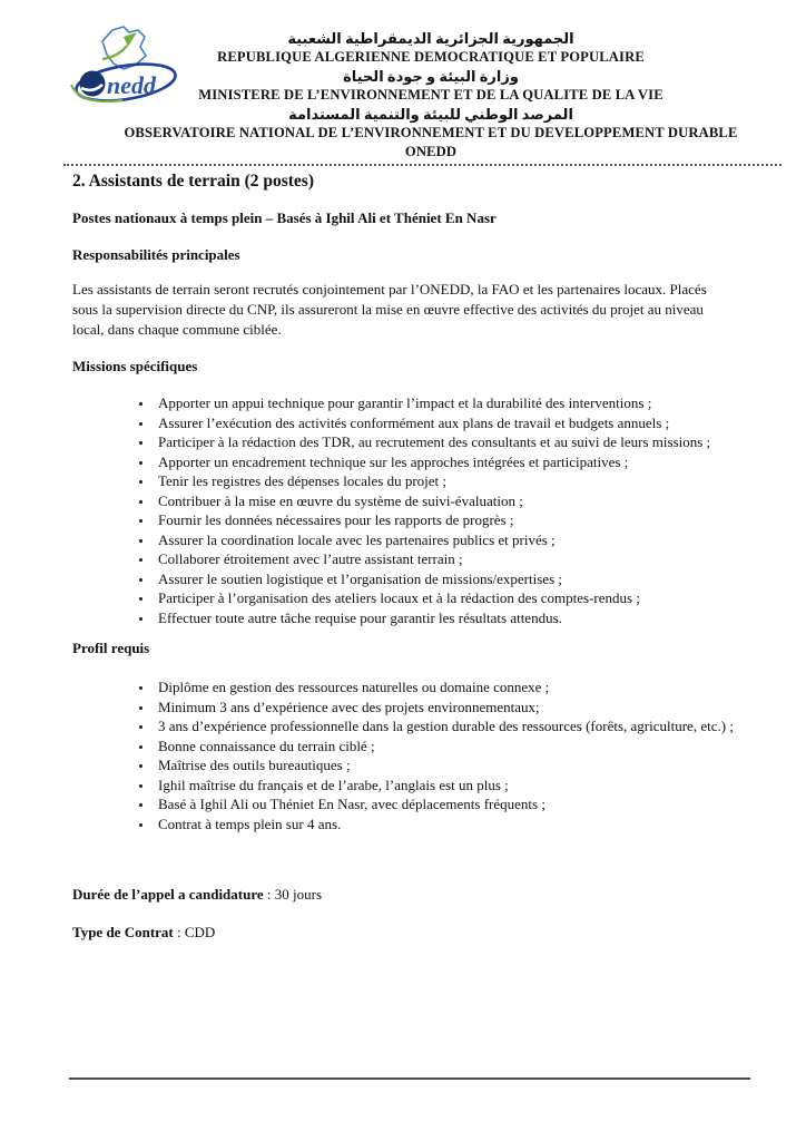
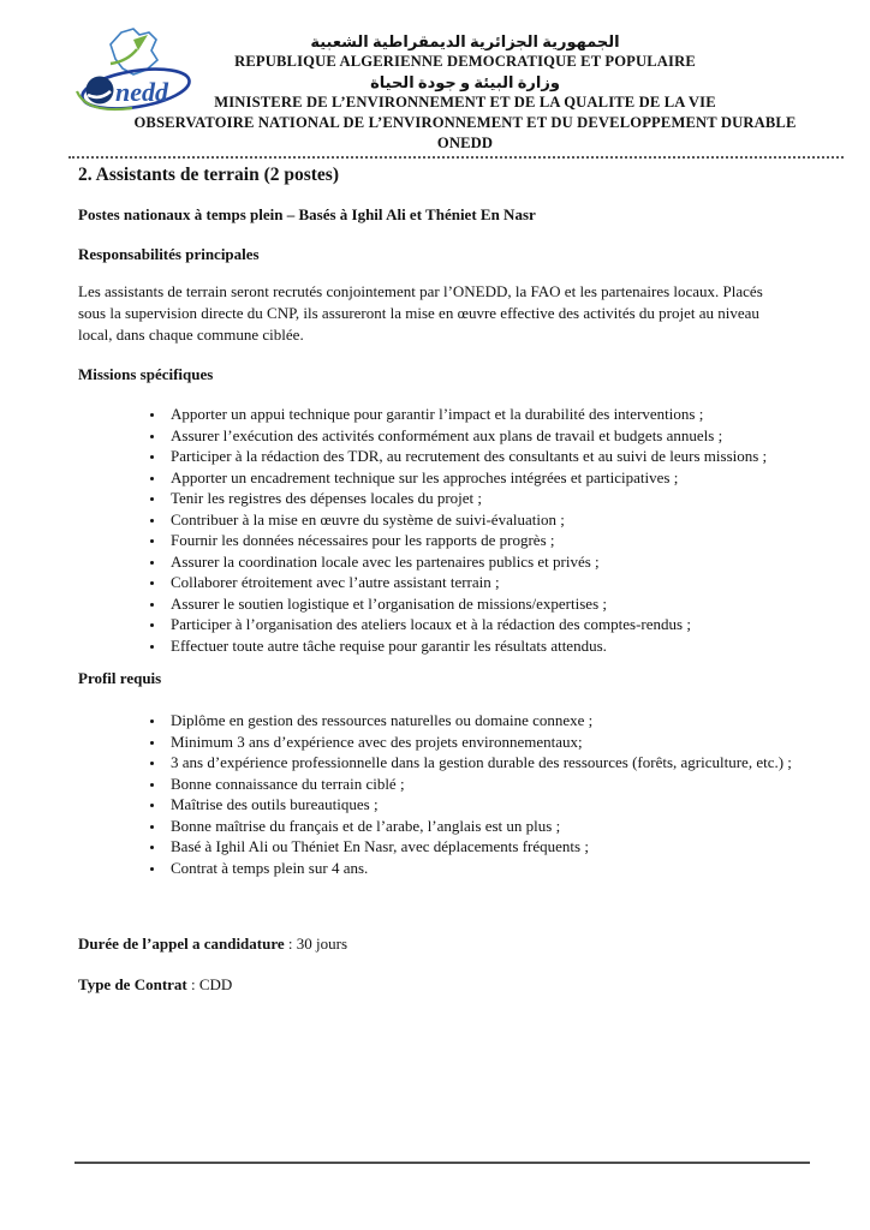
  nedd
  الجمهورية الجزائرية الديمقراطية الشعبية
  REPUBLIQUE ALGERIENNE DEMOCRATIQUE ET POPULAIRE
  وزارة البيئة و جودة الحياة
  MINISTERE DE L’ENVIRONNEMENT ET DE LA QUALITE DE LA VIE
- المرصد الوطني للبيئة والتنمية المستدامة
  OBSERVATOIRE NATIONAL DE L’ENVIRONNEMENT ET DU DEVELOPPEMENT DURABLE
  ONEDD
  2. Assistants de terrain (2 postes)
  Postes nationaux à temps plein – Basés à Ighil Ali et Théniet En Nasr
  Responsabilités principales
  Les assistants de terrain seront recrutés conjointement par l’ONEDD, la FAO et les partenaires locaux. Placés sous la supervision directe du CNP, ils assureront la mise en œuvre effective des activités du projet au niveau local, dans chaque commune ciblée.
  Missions spécifiques
  Apporter un appui technique pour garantir l’impact et la durabilité des interventions ;
  Assurer l’exécution des activités conformément aux plans de travail et budgets annuels ;
  Participer à la rédaction des TDR, au recrutement des consultants et au suivi de leurs missions ;
  Apporter un encadrement technique sur les approches intégrées et participatives ;
  Tenir les registres des dépenses locales du projet ;
  Contribuer à la mise en œuvre du système de suivi-évaluation ;
  Fournir les données nécessaires pour les rapports de progrès ;
  Assurer la coordination locale avec les partenaires publics et privés ;
  Collaborer étroitement avec l’autre assistant terrain ;
  Assurer le soutien logistique et l’organisation de missions/expertises ;
  Participer à l’organisation des ateliers locaux et à la rédaction des comptes-rendus ;
  Effectuer toute autre tâche requise pour garantir les résultats attendus.
  Profil requis
  Diplôme en gestion des ressources naturelles ou domaine connexe ;
  Minimum 3 ans d’expérience avec des projets environnementaux;
  3 ans d’expérience professionnelle dans la gestion durable des ressources (forêts, agriculture, etc.) ;
  Bonne connaissance du terrain ciblé ;
  Maîtrise des outils bureautiques ;
- Ighil maîtrise du français et de l’arabe, l’anglais est un plus ;
+ Bonne maîtrise du français et de l’arabe, l’anglais est un plus ;
  Basé à Ighil Ali ou Théniet En Nasr, avec déplacements fréquents ;
  Contrat à temps plein sur 4 ans.
  Durée de l’appel a candidature : 30 jours
  Type de Contrat : CDD
